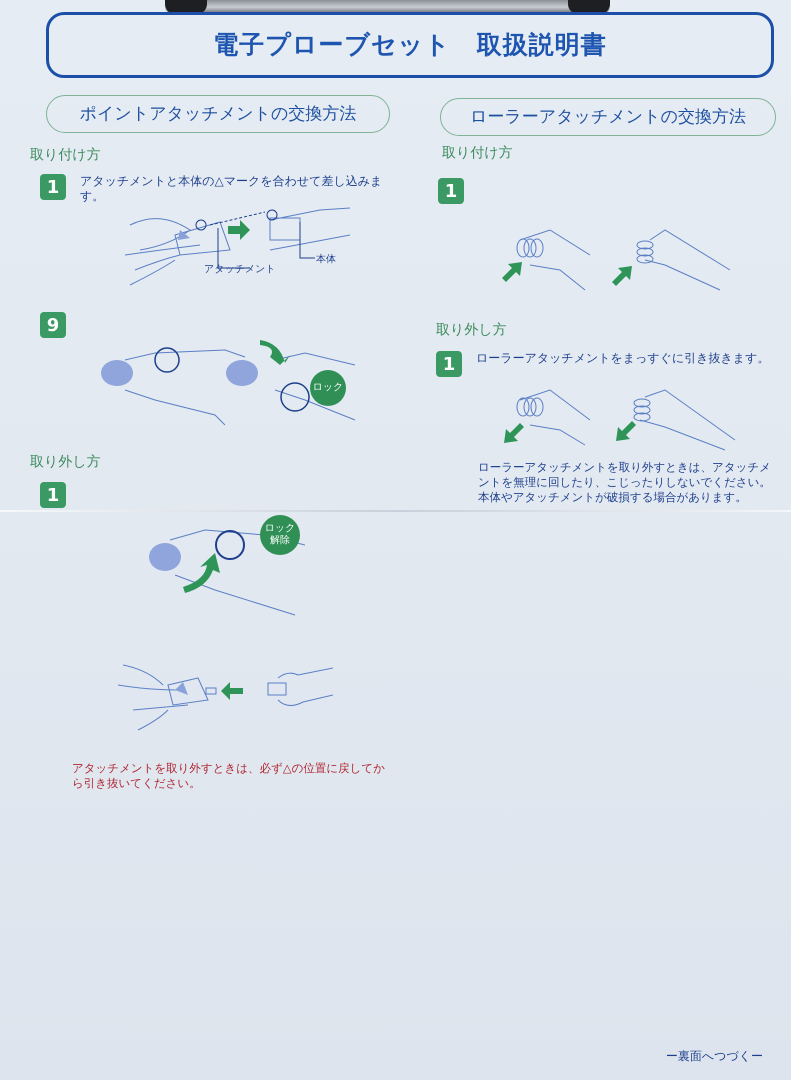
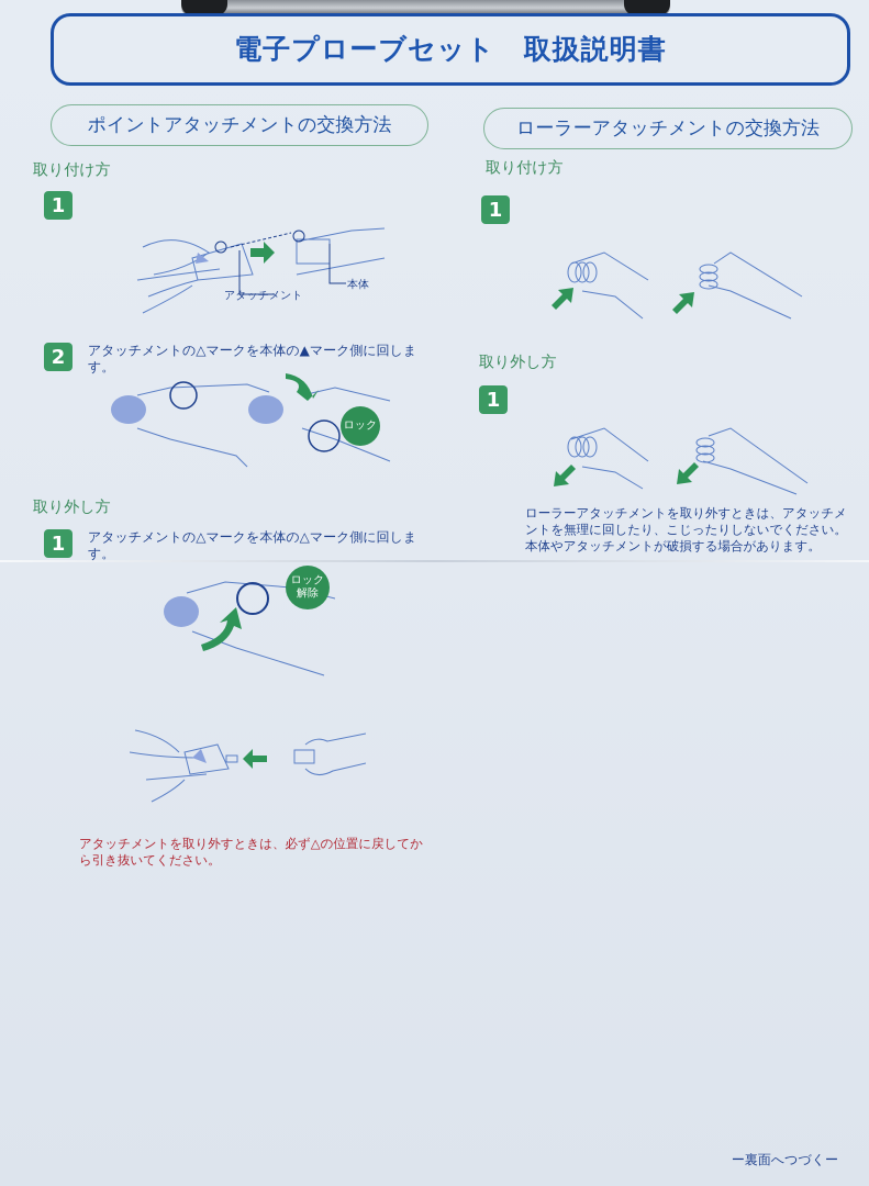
  電子プローブセット 取扱説明書
  ポイントアタッチメントの交換方法
  取り付け方
  1
- アタッチメントと本体の△マークを合わせて差し込みます。
  アタッチメント
  本体
- 9
+ 2
+ アタッチメントの△マークを本体の▲マーク側に回します。
  ロック
  取り外し方
  1
+ アタッチメントの△マークを本体の△マーク側に回します。
  ロック
  解除
  アタッチメントを取り外すときは、必ず△の位置に戻してから引き抜いてください。
  ローラーアタッチメントの交換方法
  取り付け方
  1
  取り外し方
  1
- ローラーアタッチメントをまっすぐに引き抜きます。
  ローラーアタッチメントを取り外すときは、アタッチメントを無理に回したり、こじったりしないでください。本体やアタッチメントが破損する場合があります。
  ー裏面へつづくー
